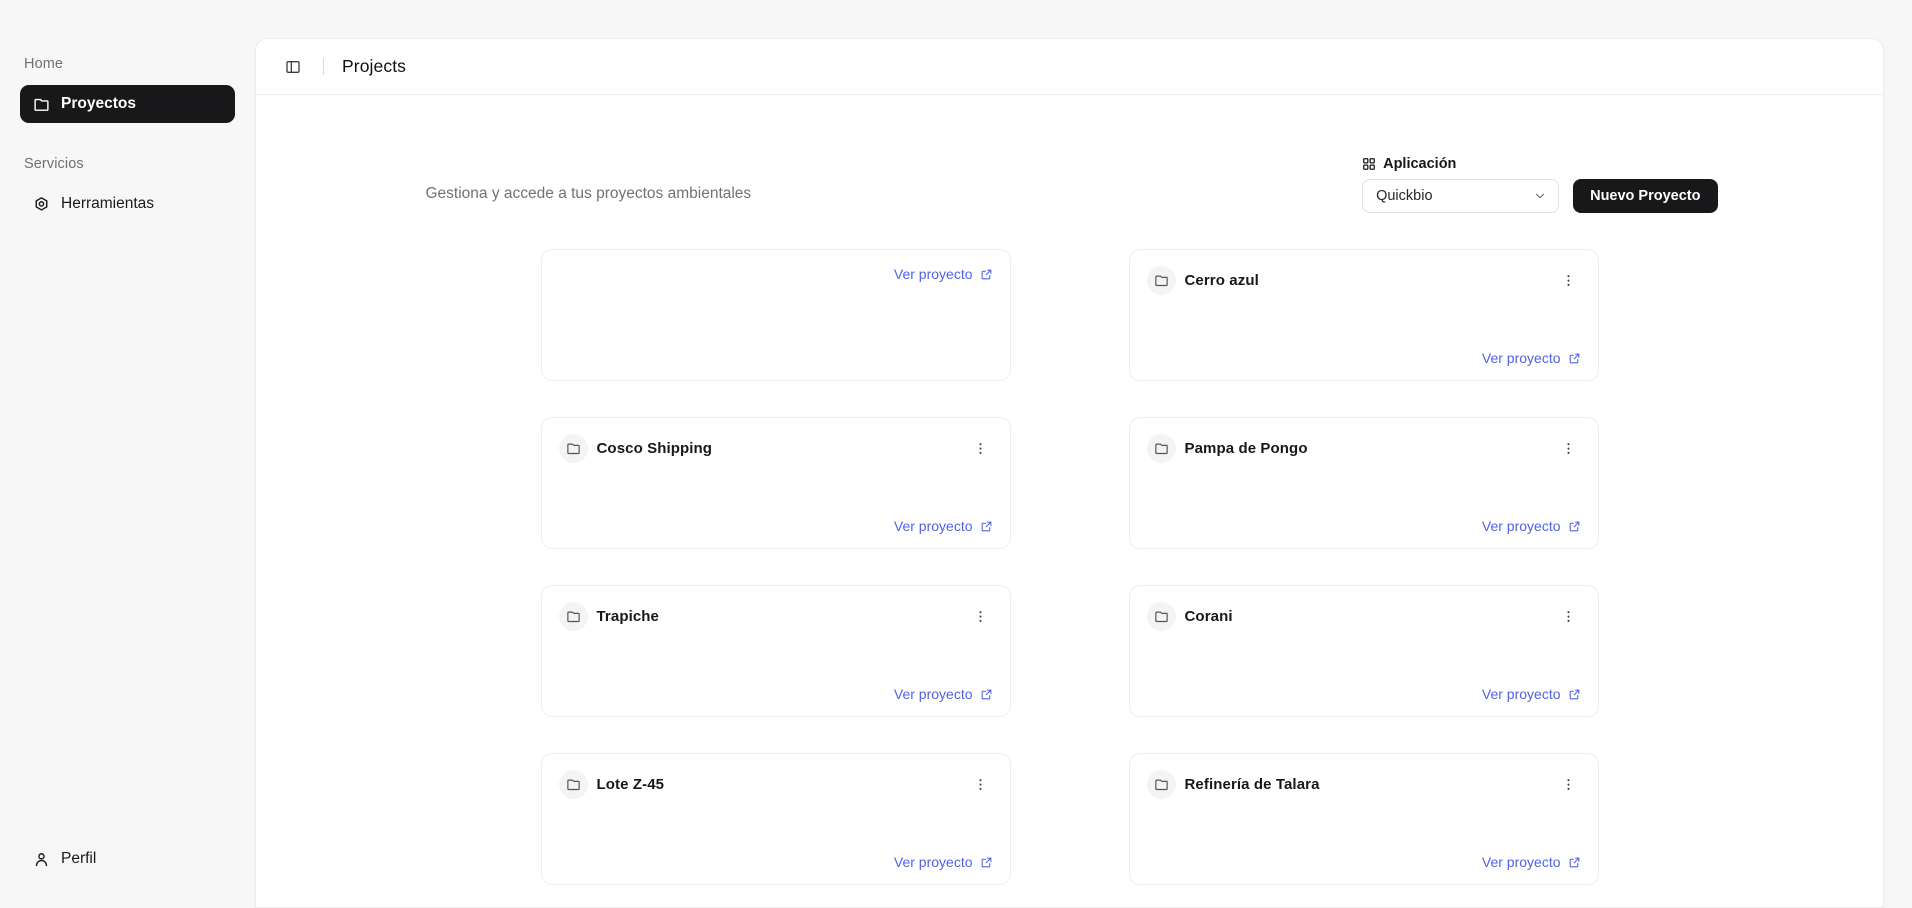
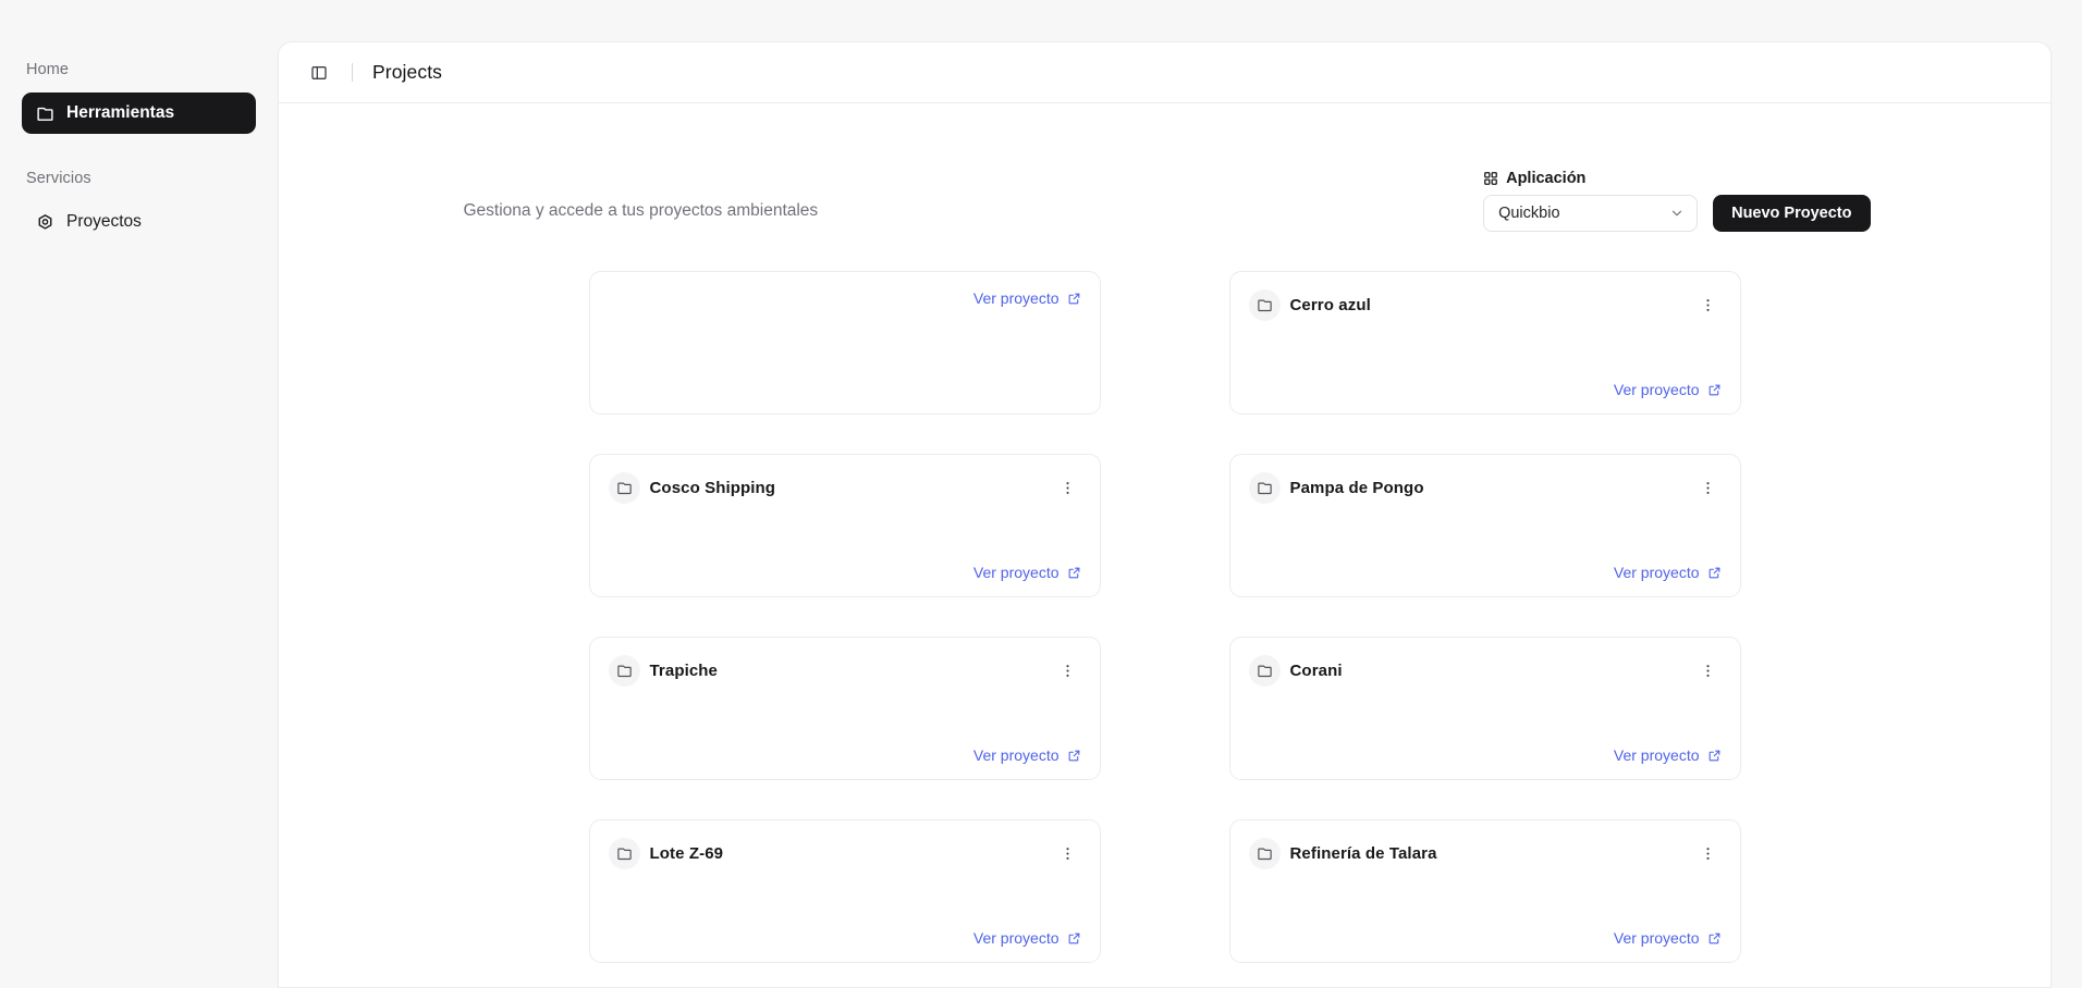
  Home
- Proyectos
+ Herramientas
  Servicios
- Herramientas
+ Proyectos
- Perfil
  Projects
  Gestiona y accede a tus proyectos ambientales
  Aplicación
  Quickbio
  Nuevo Proyecto
  Ver proyecto
  Cerro azul
  Ver proyecto
  Cosco Shipping
  Ver proyecto
  Pampa de Pongo
  Ver proyecto
  Trapiche
  Ver proyecto
  Corani
  Ver proyecto
- Lote Z-45
+ Lote Z-69
  Ver proyecto
  Refinería de Talara
  Ver proyecto
